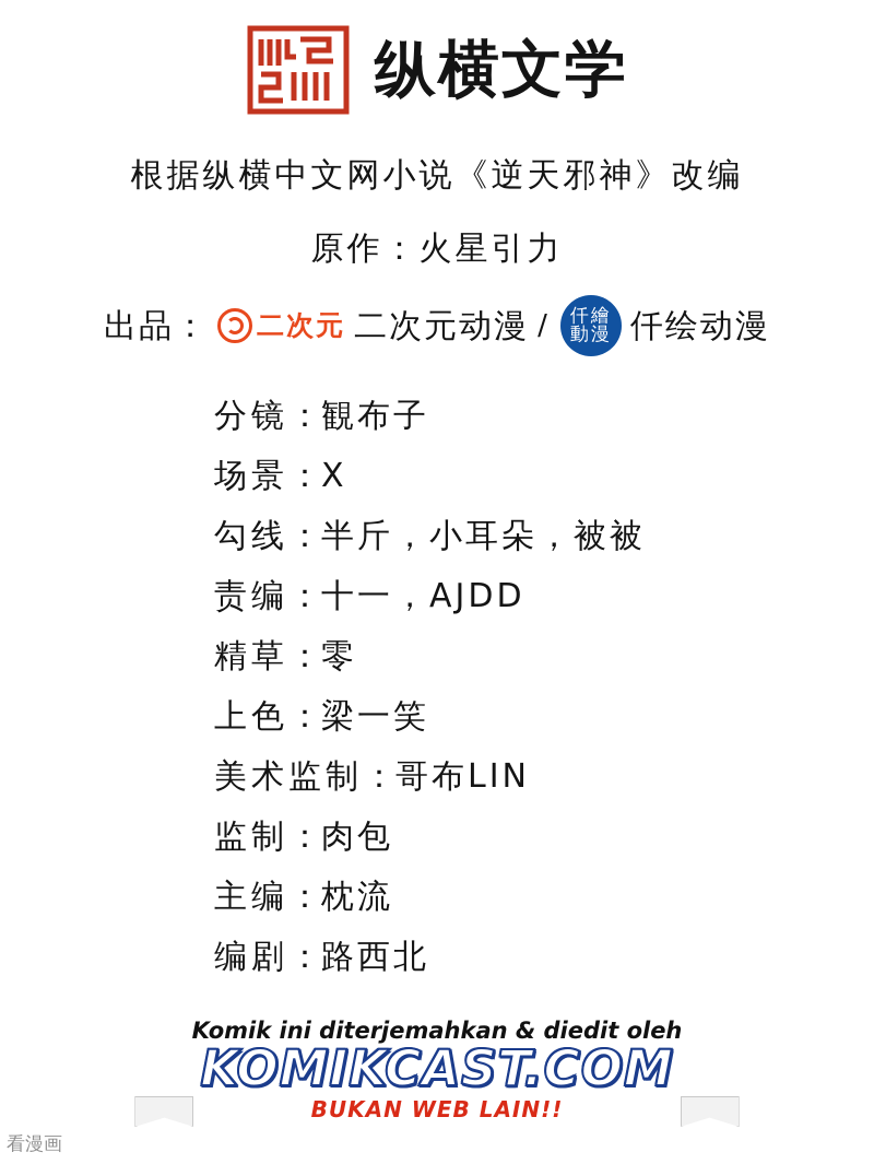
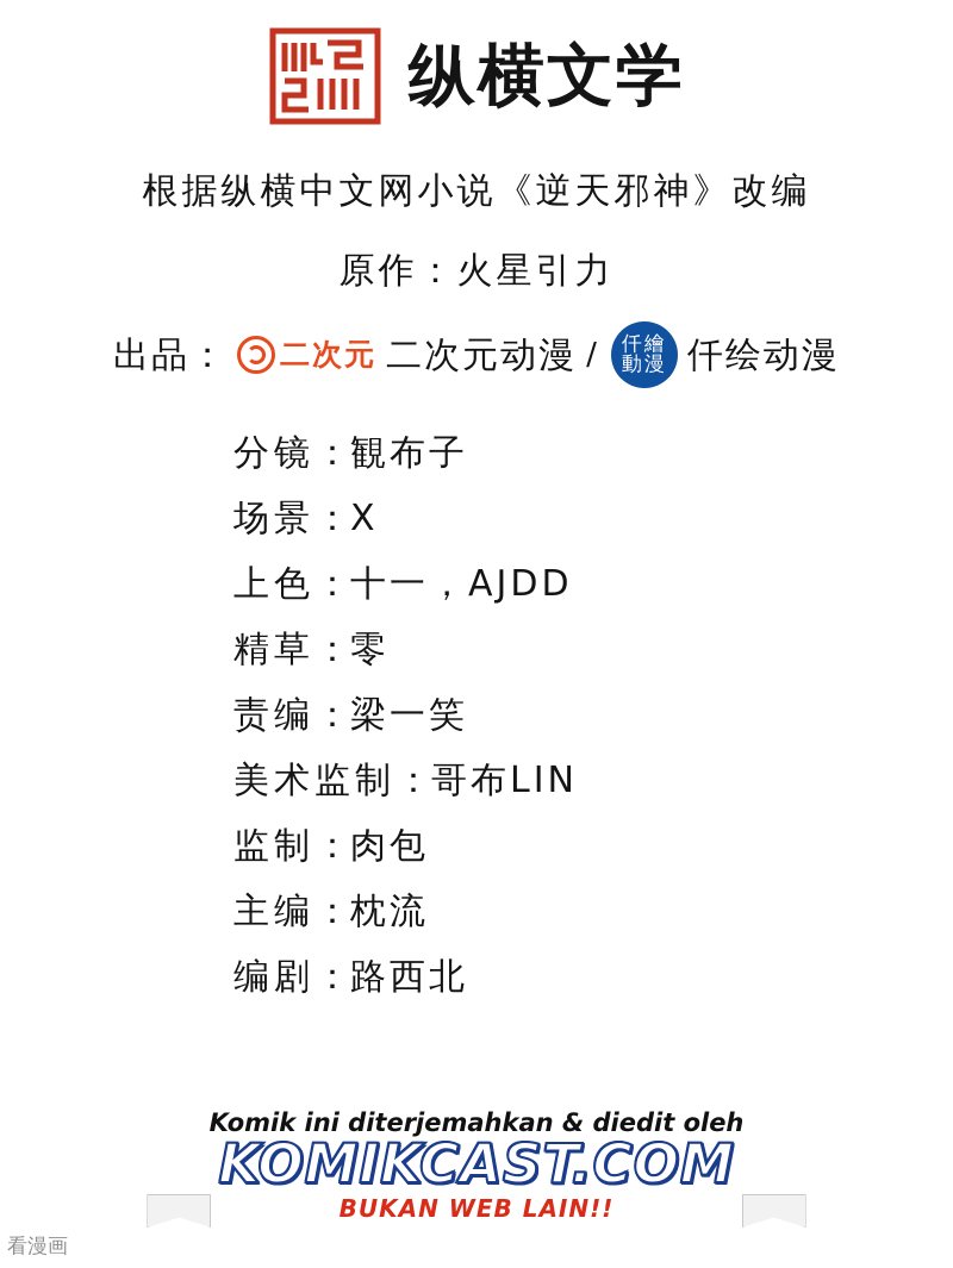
  纵横文学
  根据纵横中文网小说《逆天邪神》改编
  原作：火星引力
  出品：
  二次元
  二次元动漫
  /
  仟繪
  動漫
  仟绘动漫
  分镜：観布子
  场景：X
- 勾线：半斤，小耳朵，被被
- 责编：十一，AJDD
+ 上色：十一，AJDD
  精草：零
- 上色：梁一笑
+ 责编：梁一笑
  美术监制：哥布LIN
  监制：肉包
  主编：枕流
  编剧：路西北
  Komik ini diterjemahkan & diedit oleh
  KOMIKCAST.COM
  BUKAN WEB LAIN!!
  看漫画
